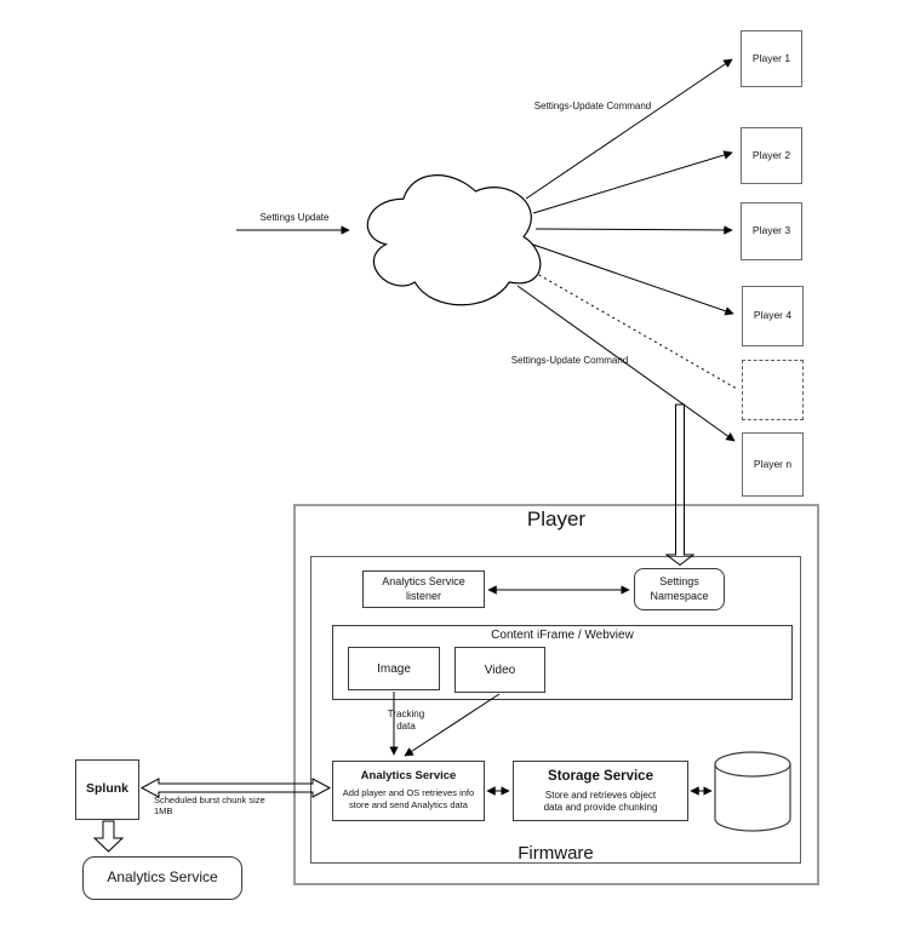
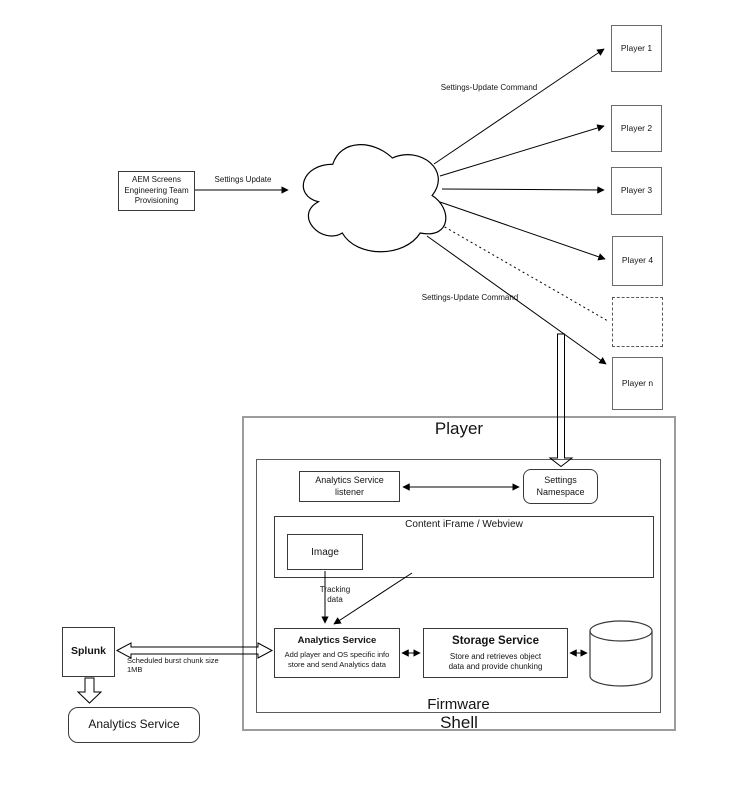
+ AEM Screens
+ Engineering Team
+ Provisioning
  Player 1
  Player 2
  Player 3
  Player 4
  Player n
  Player
+ Shell
  Firmware
  Analytics Service
  listener
  Settings
  Namespace
  Content iFrame / Webview
  Image
- Video
  Tracking
  data
  Analytics Service
- Add player and OS retrieves info
+ Add player and OS specific info
  store and send Analytics data
  Storage Service
  Store and retrieves object
  data and provide chunking
  Splunk
  Analytics Service
  Settings Update
  Settings-Update Command
  Settings-Update Command
  Scheduled burst chunk size 1MB
